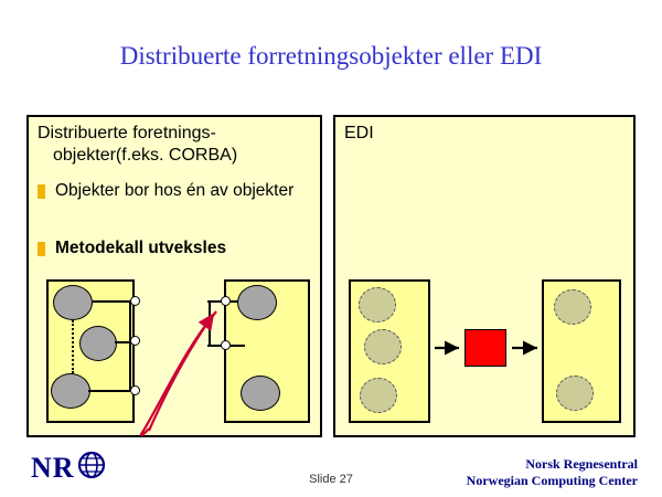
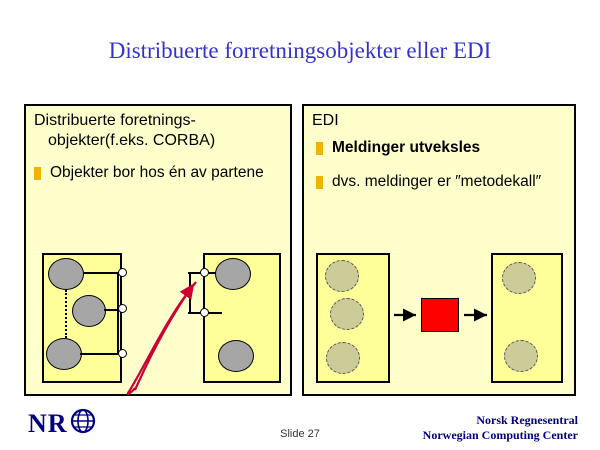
  Distribuerte forretningsobjekter eller EDI
  Distribuerte foretnings-
  objekter(f.eks. CORBA)
- Objekter bor hos én av objekter
+ Objekter bor hos én av partene
- Metodekall utveksles
  EDI
+ Meldinger utveksles
+ dvs. meldinger er ″metodekall″
  NR
  Slide 27
  Norsk Regnesentral
  Norwegian Computing Center
